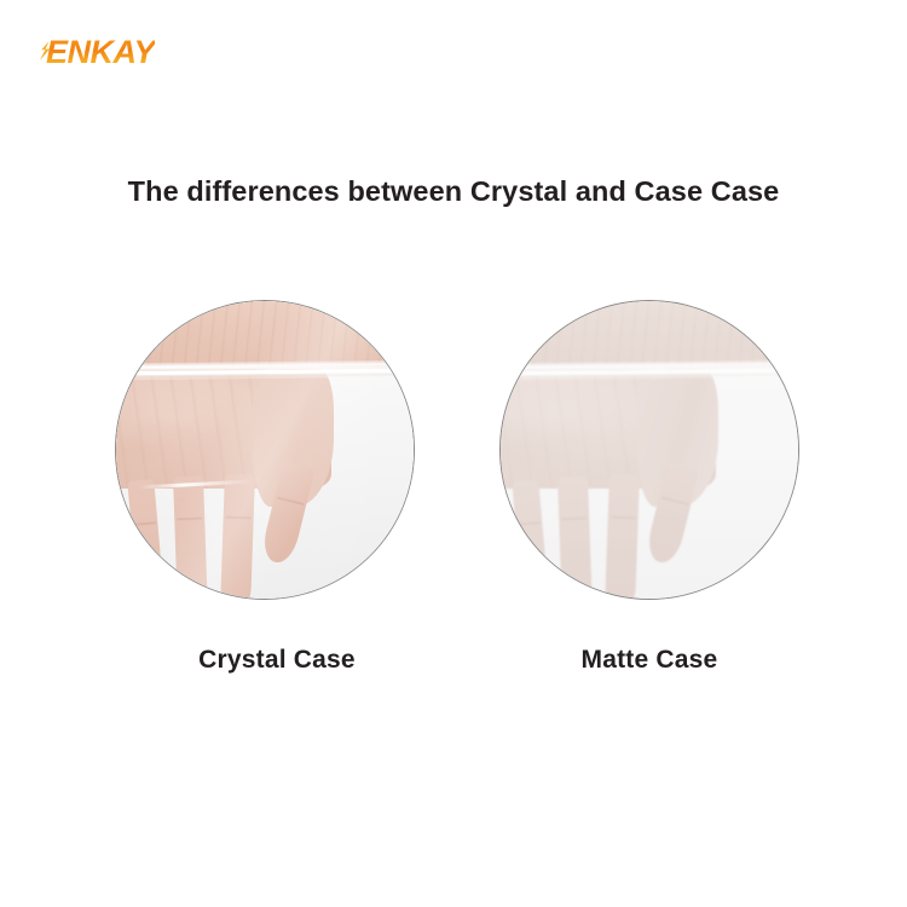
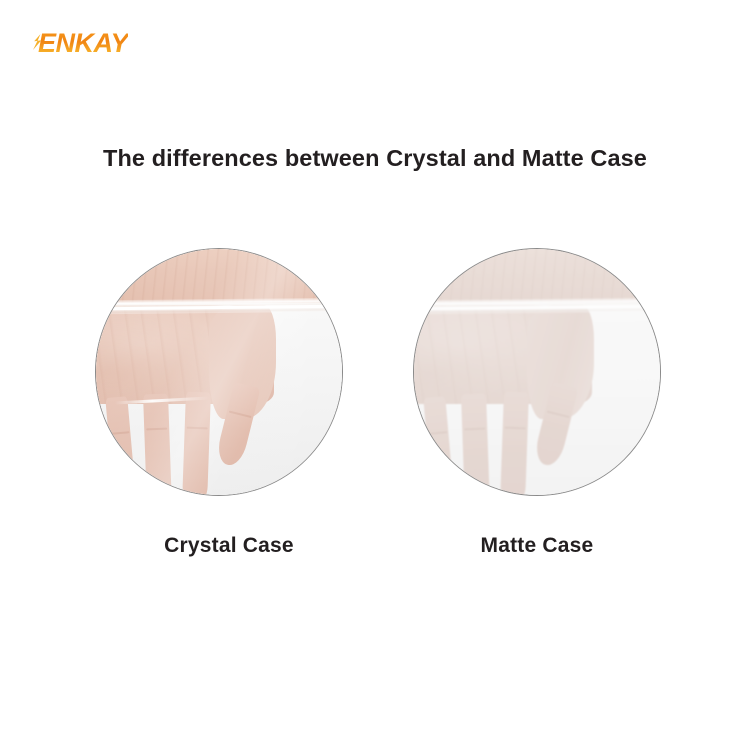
  ENKAY
- The differences between Crystal and Case Case
+ The differences between Crystal and Matte Case
  Crystal Case
  Matte Case
